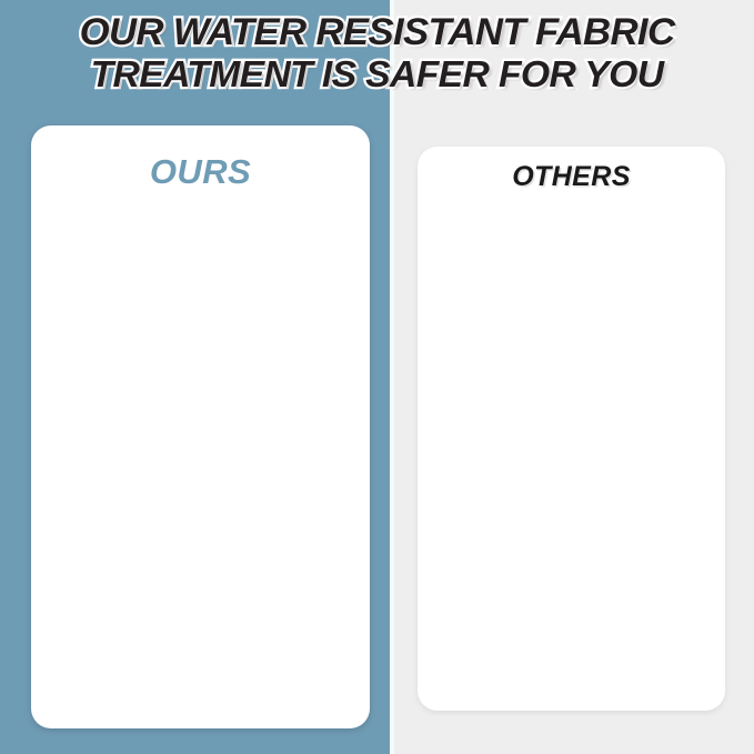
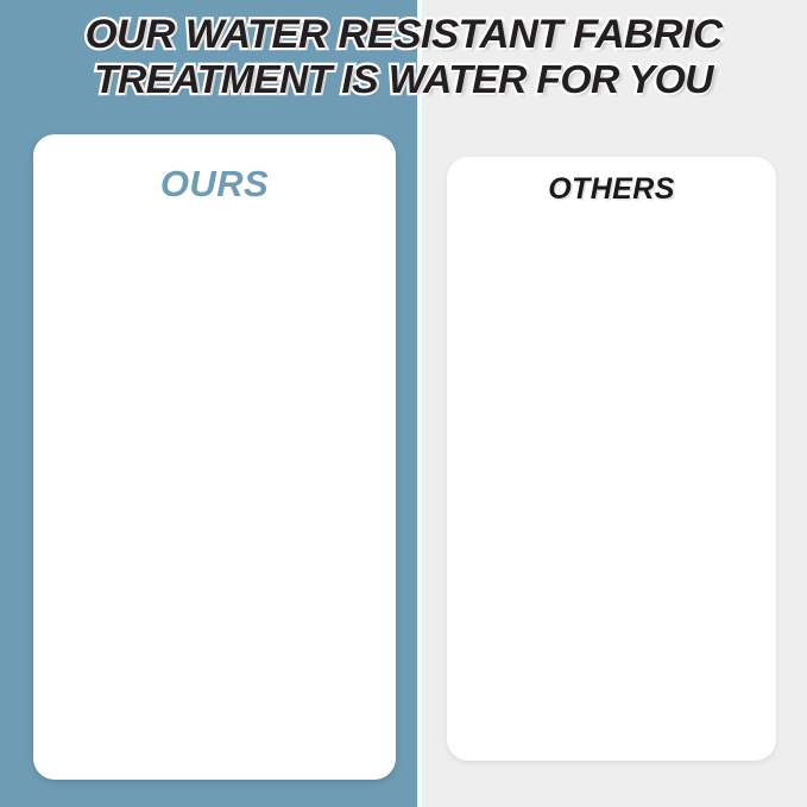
  OUR WATER RESISTANT FABRIC
- TREATMENT IS SAFER FOR YOU
+ TREATMENT IS WATER FOR YOU
  OURS
  OTHERS
